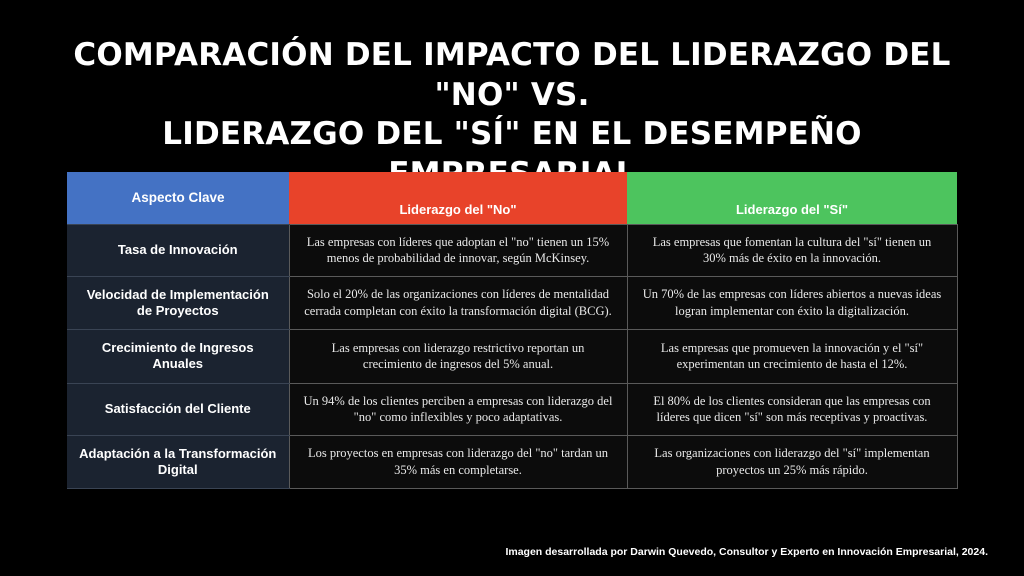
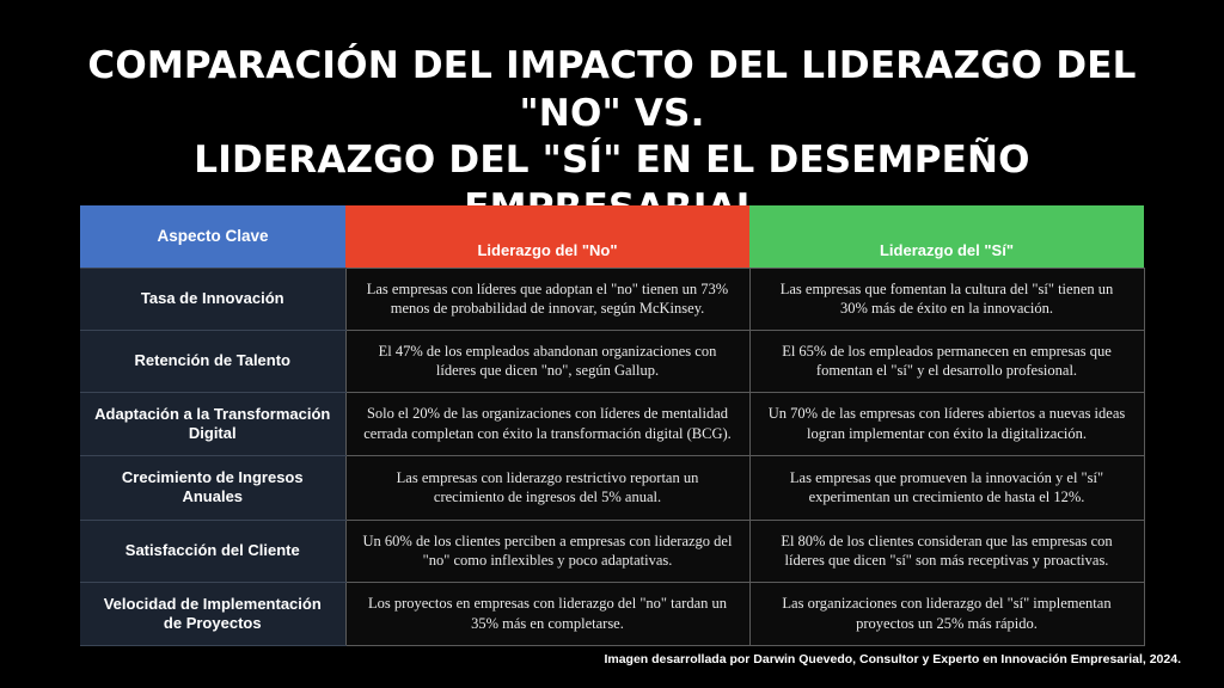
  COMPARACIÓN DEL IMPACTO DEL LIDERAZGO DEL "NO" VS.
  LIDERAZGO DEL "SÍ" EN EL DESEMPEÑO
  Aspecto Clave	Liderazgo del "No"	Liderazgo del "Sí"
- Tasa de Innovación	Las empresas con líderes que adoptan el "no" tienen un 15% menos de probabilidad de innovar, según McKinsey.	Las empresas que fomentan la cultura del "sí" tienen un 30% más de éxito en la innovación.
+ Tasa de Innovación	Las empresas con líderes que adoptan el "no" tienen un 73% menos de probabilidad de innovar, según McKinsey.	Las empresas que fomentan la cultura del "sí" tienen un 30% más de éxito en la innovación.
+ Retención de Talento	El 47% de los empleados abandonan organizaciones con líderes que dicen "no", según Gallup.	El 65% de los empleados permanecen en empresas que fomentan el "sí" y el desarrollo profesional.
- Velocidad de Implementación de Proyectos	Solo el 20% de las organizaciones con líderes de mentalidad cerrada completan con éxito la transformación digital (BCG).	Un 70% de las empresas con líderes abiertos a nuevas ideas logran implementar con éxito la digitalización.
+ Adaptación a la Transformación Digital	Solo el 20% de las organizaciones con líderes de mentalidad cerrada completan con éxito la transformación digital (BCG).	Un 70% de las empresas con líderes abiertos a nuevas ideas logran implementar con éxito la digitalización.
  Crecimiento de Ingresos Anuales	Las empresas con liderazgo restrictivo reportan un crecimiento de ingresos del 5% anual.	Las empresas que promueven la innovación y el "sí" experimentan un crecimiento de hasta el 12%.
- Satisfacción del Cliente	Un 94% de los clientes perciben a empresas con liderazgo del "no" como inflexibles y poco adaptativas.	El 80% de los clientes consideran que las empresas con líderes que dicen "sí" son más receptivas y proactivas.
+ Satisfacción del Cliente	Un 60% de los clientes perciben a empresas con liderazgo del "no" como inflexibles y poco adaptativas.	El 80% de los clientes consideran que las empresas con líderes que dicen "sí" son más receptivas y proactivas.
- Adaptación a la Transformación Digital	Los proyectos en empresas con liderazgo del "no" tardan un 35% más en completarse.	Las organizaciones con liderazgo del "sí" implementan proyectos un 25% más rápido.
+ Velocidad de Implementación de Proyectos	Los proyectos en empresas con liderazgo del "no" tardan un 35% más en completarse.	Las organizaciones con liderazgo del "sí" implementan proyectos un 25% más rápido.
  Imagen desarrollada por Darwin Quevedo, Consultor y Experto en Innovación Empresarial, 2024.
